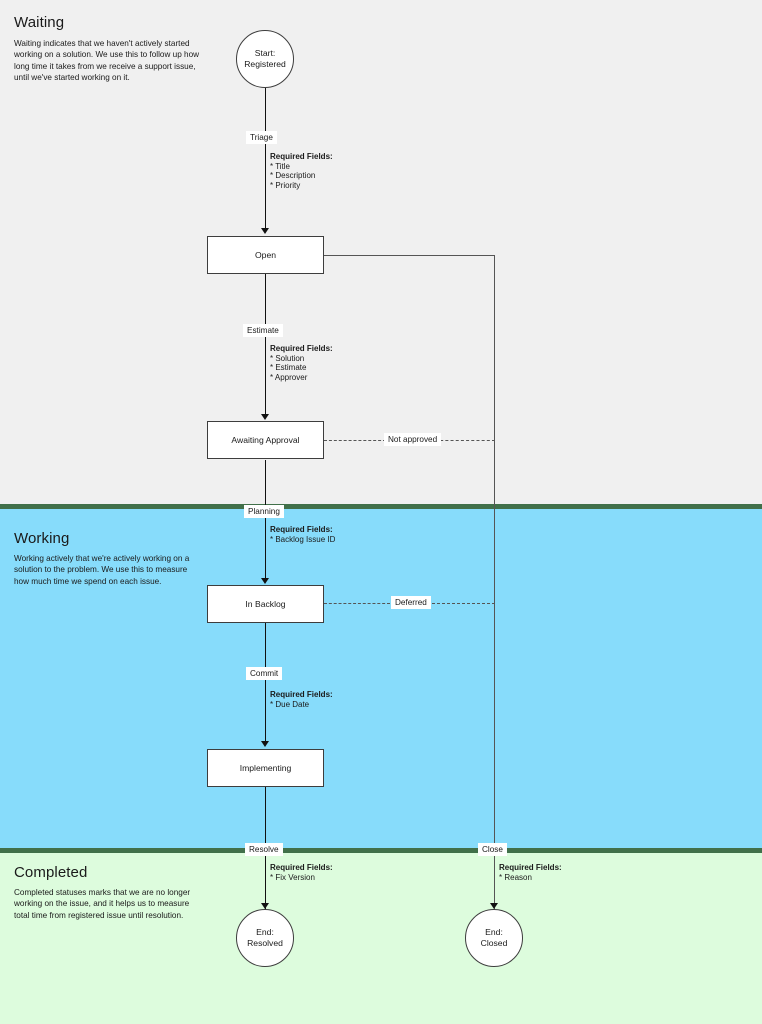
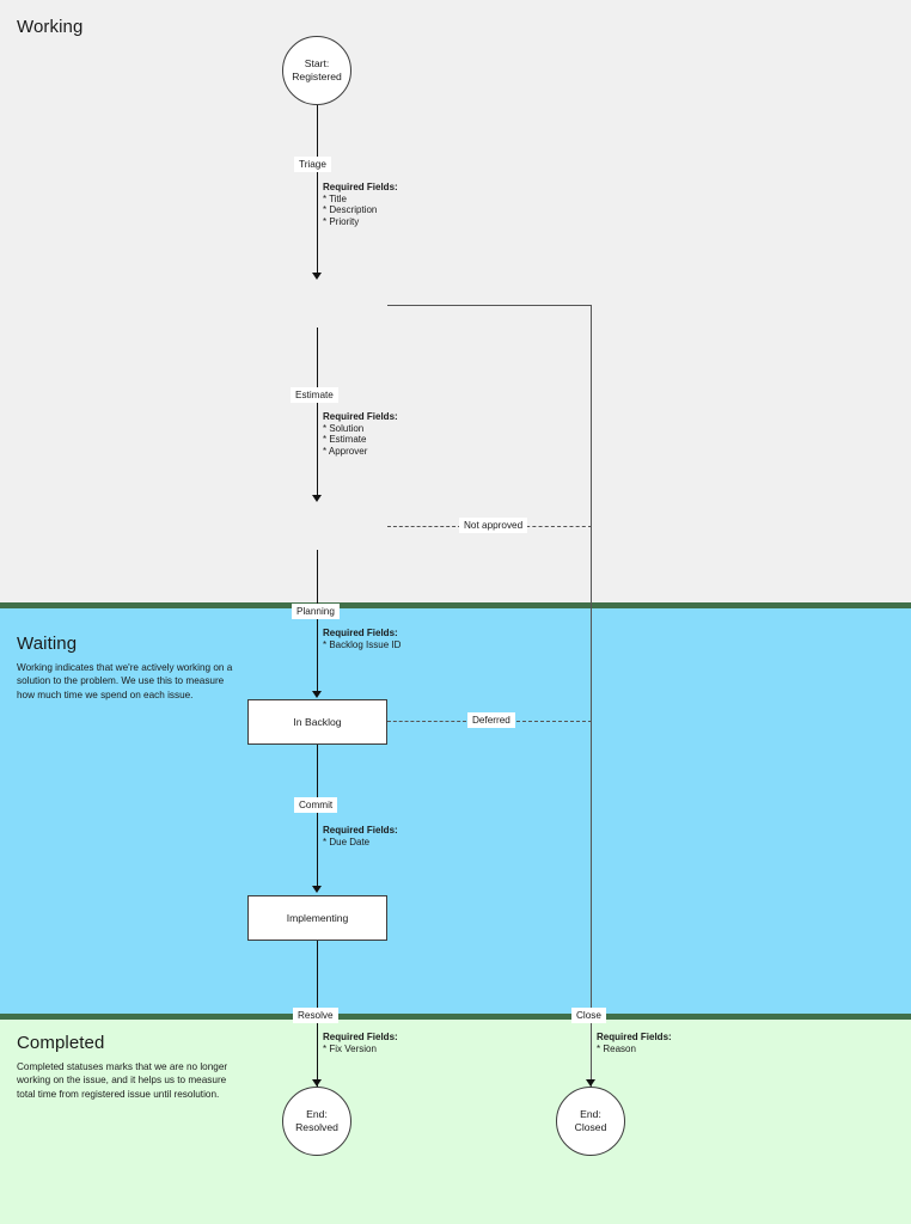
- Waiting
+ Working
- Waiting indicates that we haven't actively started working on a solution. We use this to follow up how long time it takes from we receive a support issue, until we've started working on it.
- Working
+ Waiting
- Working actively that we're actively working on a solution to the problem. We use this to measure how much time we spend on each issue.
+ Working indicates that we're actively working on a solution to the problem. We use this to measure how much time we spend on each issue.
  Completed
  Completed statuses marks that we are no longer working on the issue, and it helps us to measure total time from registered issue until resolution.
  Start:
  Registered
- Open
- Awaiting Approval
  In Backlog
  Implementing
  End:
  Resolved
  End:
  Closed
  Triage
  Required Fields:
  * Title
  * Description
  * Priority
  Estimate
  Required Fields:
  * Solution
  * Estimate
  * Approver
  Not approved
  Planning
  Required Fields:
  * Backlog Issue ID
  Deferred
  Commit
  Required Fields:
  * Due Date
  Resolve
  Required Fields:
  * Fix Version
  Close
  Required Fields:
  * Reason
